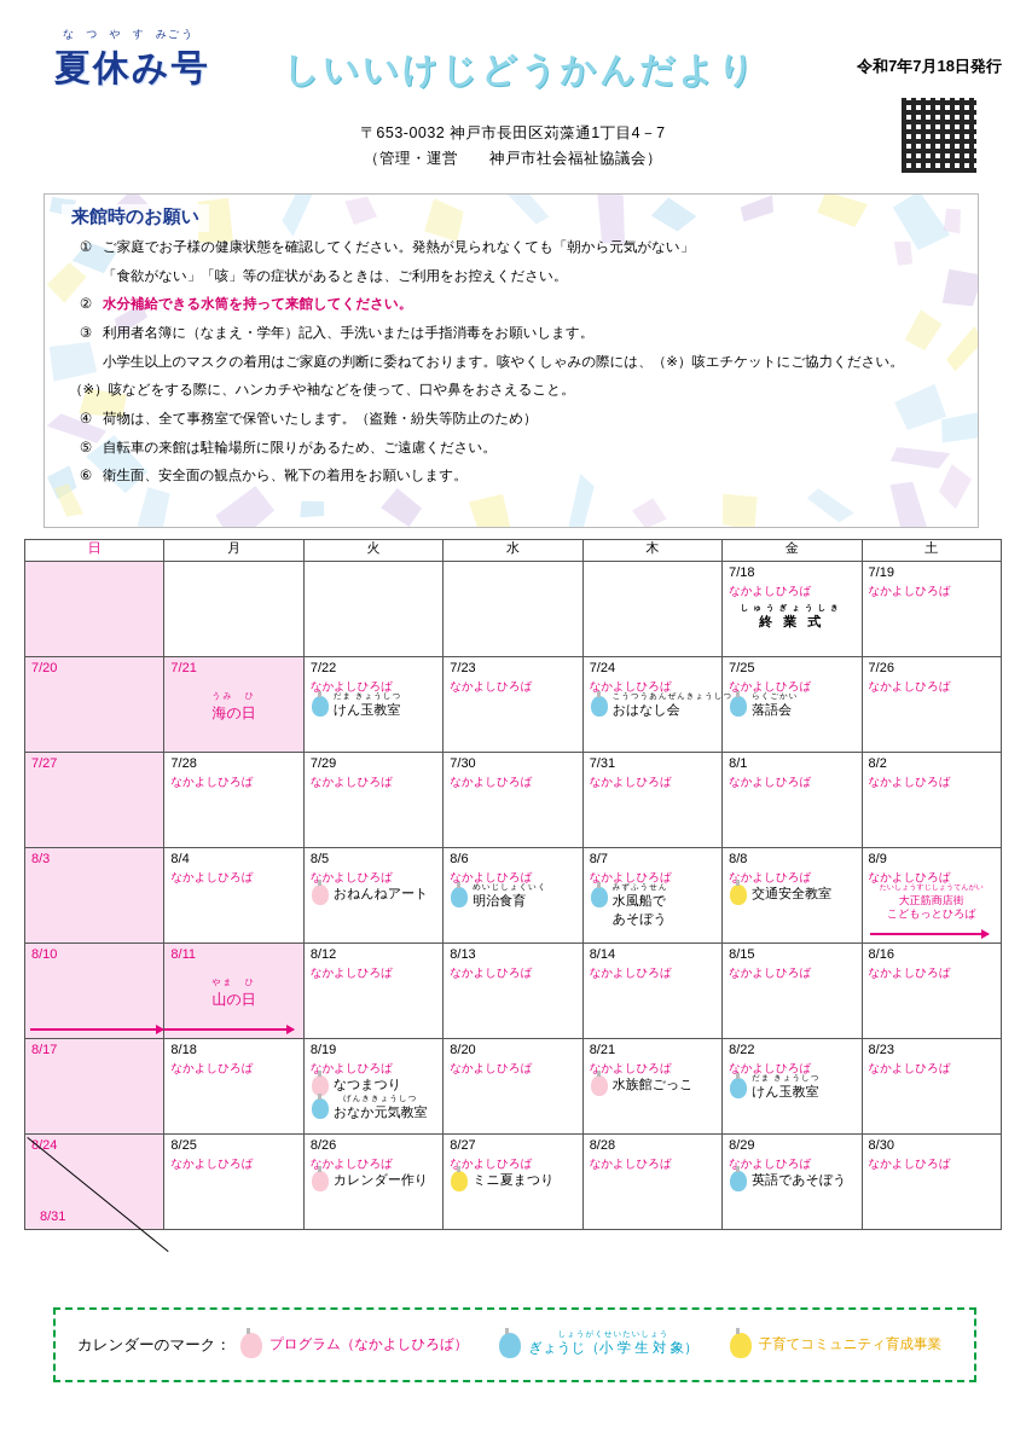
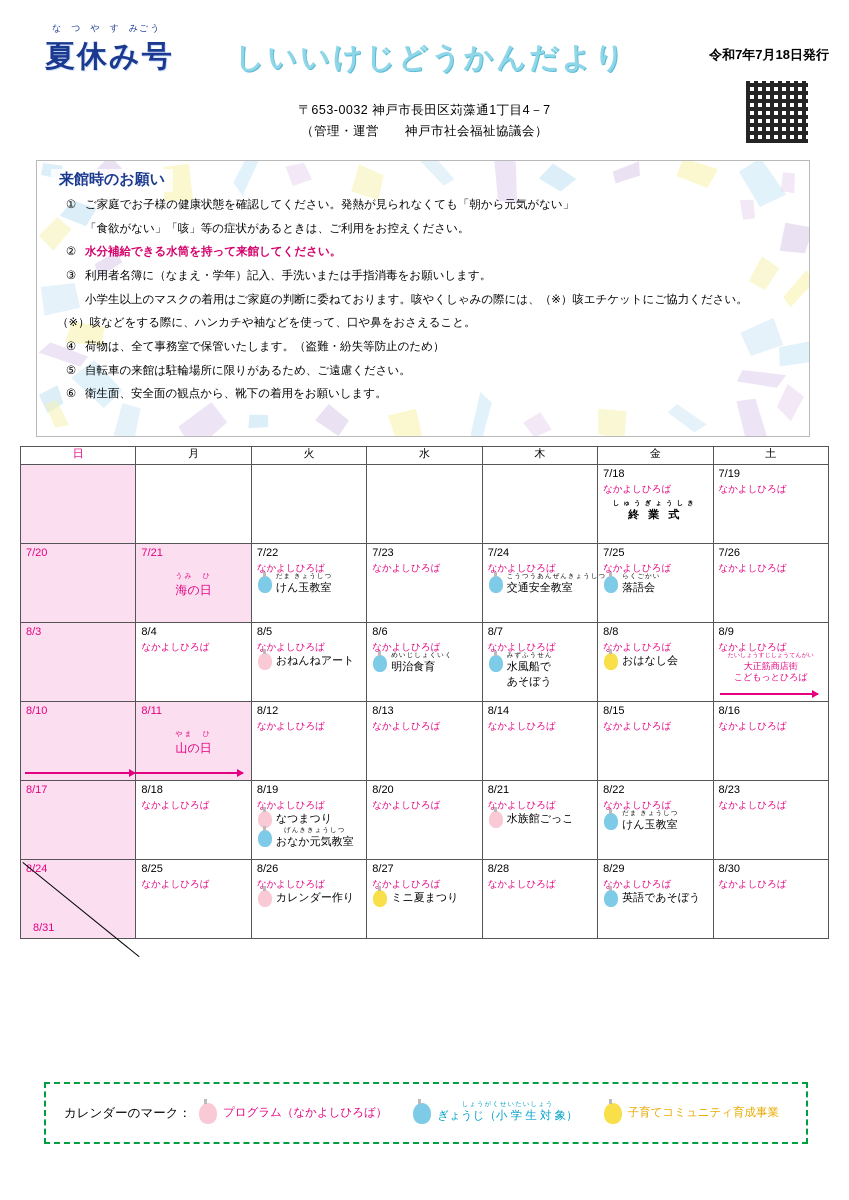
  なつやすみ
  ごう
  夏休み号
  しいいけじどうかんだより
  令和7年7月18日発行
  〒653-0032 神戸市長田区苅藻通1丁目4－7
  （管理・運営 神戸市社会福祉協議会）
  来館時のお願い
  ①
  ご家庭でお子様の健康状態を確認してください。発熱が見られなくても「朝から元気がない」
  「食欲がない」「咳」等の症状があるときは、ご利用をお控えください。
  ②
  水分補給できる水筒を持って来館してください。
  ③
  利用者名簿に（なまえ・学年）記入、手洗いまたは手指消毒をお願いします。
  小学生以上のマスクの着用はご家庭の判断に委ねております。咳やくしゃみの際には、（※）咳エチケットにご協力ください。
  （※）咳などをする際に、ハンカチや袖などを使って、口や鼻をおさえること。
  ④
  荷物は、全て事務室で保管いたします。（盗難・紛失等防止のため）
  ⑤
  自転車の来館は駐輪場所に限りがあるため、ご遠慮ください。
  ⑥
  衛生面、安全面の観点から、靴下の着用をお願いします。
  日	月	火	水	木	金	土
  					7/18なかよしひろば終 業 式	7/19なかよしひろば
- 7/20	7/21海の日	7/22なかよしひろばけん玉教室	7/23なかよしひろば	7/24なかよしひろばおはなし会	7/25なかよしひろば落語会	7/26なかよしひろば
+ 7/20	7/21海の日	7/22なかよしひろばけん玉教室	7/23なかよしひろば	7/24なかよしひろば交通安全教室	7/25なかよしひろば落語会	7/26なかよしひろば
- 7/27	7/28なかよしひろば	7/29なかよしひろば	7/30なかよしひろば	7/31なかよしひろば	8/1なかよしひろば	8/2なかよしひろば
- 8/3	8/4なかよしひろば	8/5なかよしひろばおねんねアート	8/6なかよしひろば明治食育	8/7なかよしひろば水風船であそぼう	8/8なかよしひろば交通安全教室	8/9なかよしひろば大正筋商店街こどもっとひろば
+ 8/3	8/4なかよしひろば	8/5なかよしひろばおねんねアート	8/6なかよしひろば明治食育	8/7なかよしひろば水風船であそぼう	8/8なかよしひろばおはなし会	8/9なかよしひろば大正筋商店街こどもっとひろば
  8/10	8/11山の日	8/12なかよしひろば	8/13なかよしひろば	8/14なかよしひろば	8/15なかよしひろば	8/16なかよしひろば
  8/17	8/18なかよしひろば	8/19なかよしひろばなつまつりおなか元気教室	8/20なかよしひろば	8/21なかよしひろば水族館ごっこ	8/22なかよしひろばけん玉教室	8/23なかよしひろば
  8/31	8/25なかよしひろば	8/26なかよしひろばカレンダー作り	8/27なかよしひろばミニ夏まつり	8/28なかよしひろば	8/29なかよしひろば英語であそぼう	8/30なかよしひろば
  カレンダーのマーク：
  プログラム（なかよしひろば）
  ぎょうじ（小 学 生 対 象）
  子育てコミュニティ育成事業
